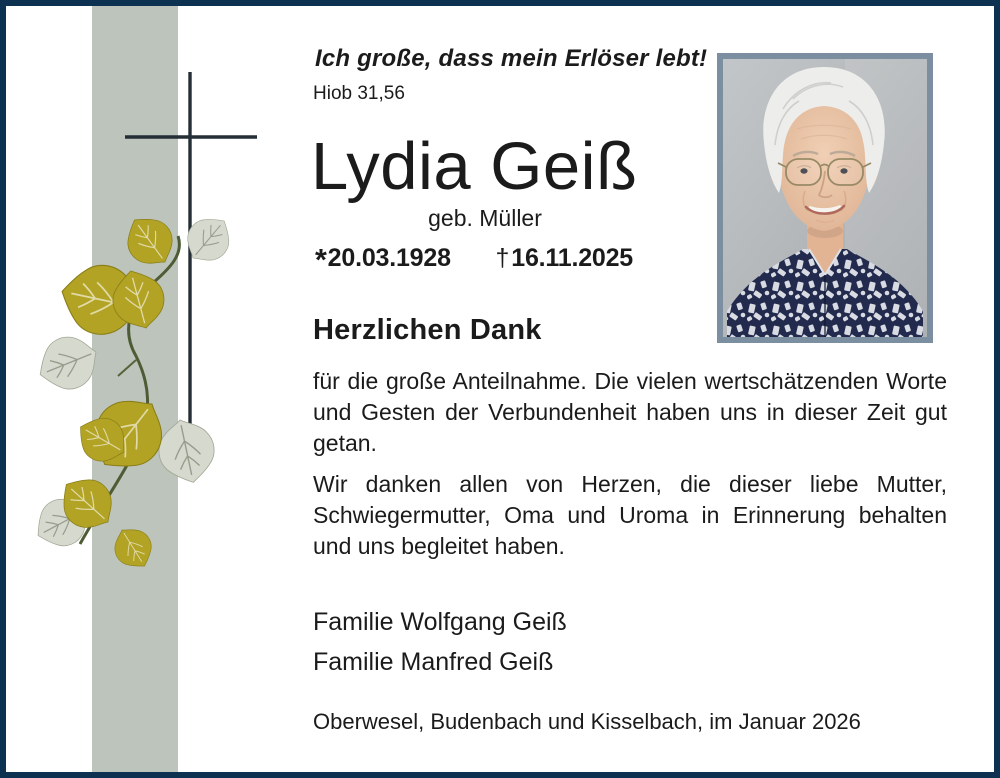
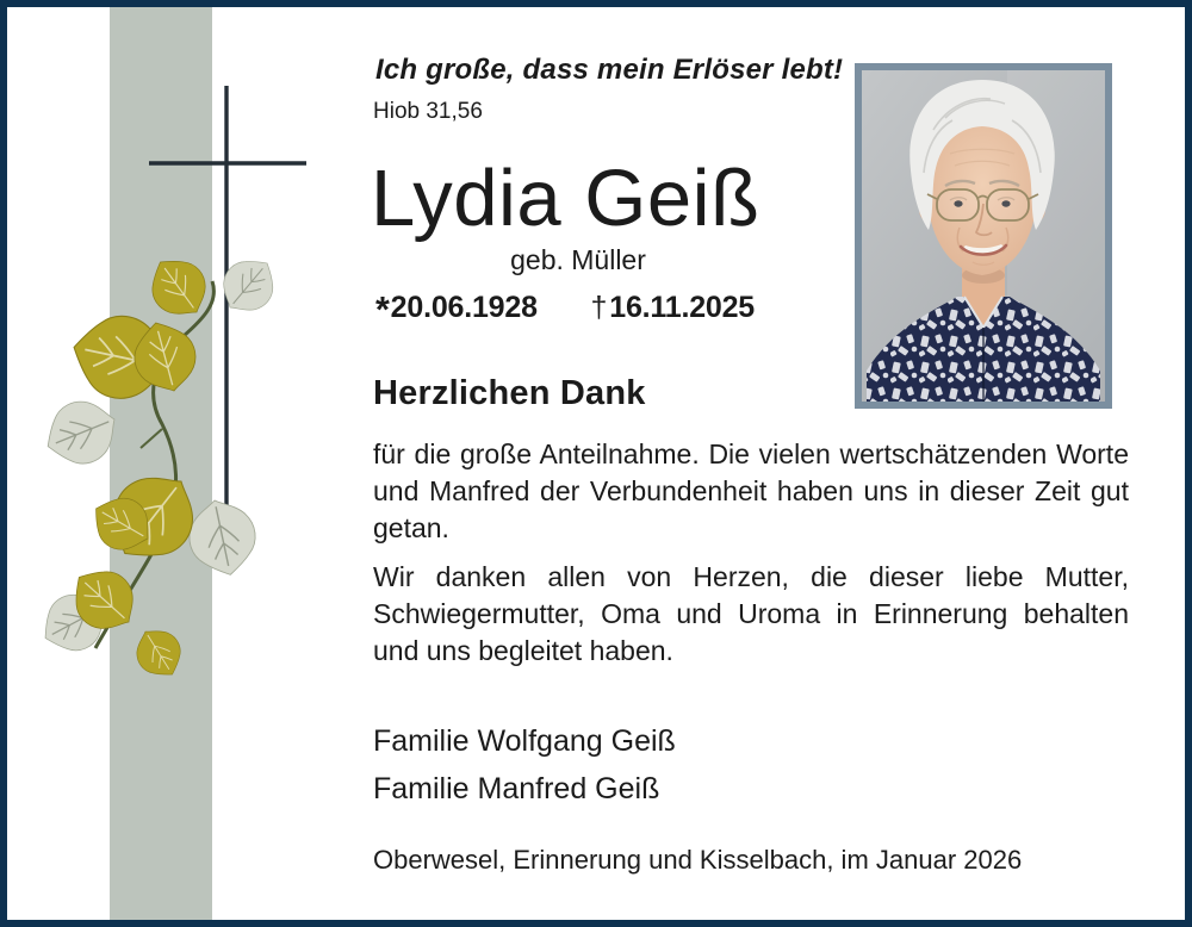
  Ich große, dass mein Erlöser lebt!
  Hiob 31,56
  Lydia Geiß
  geb. Müller
- *20.03.1928 †16.11.2025
+ *20.06.1928 †16.11.2025
  Herzlichen Dank
- für die große Anteilnahme. Die vielen wertschätzenden Worte und Gesten der Verbundenheit haben uns in dieser Zeit gut getan.
+ für die große Anteilnahme. Die vielen wertschätzenden Worte und Manfred der Verbundenheit haben uns in dieser Zeit gut getan.
  Wir danken allen von Herzen, die dieser liebe Mutter, Schwiegermutter, Oma und Uroma in Erinnerung behalten und uns begleitet haben.
  Familie Wolfgang Geiß
  Familie Manfred Geiß
- Oberwesel, Budenbach und Kisselbach, im Januar 2026
+ Oberwesel, Erinnerung und Kisselbach, im Januar 2026
